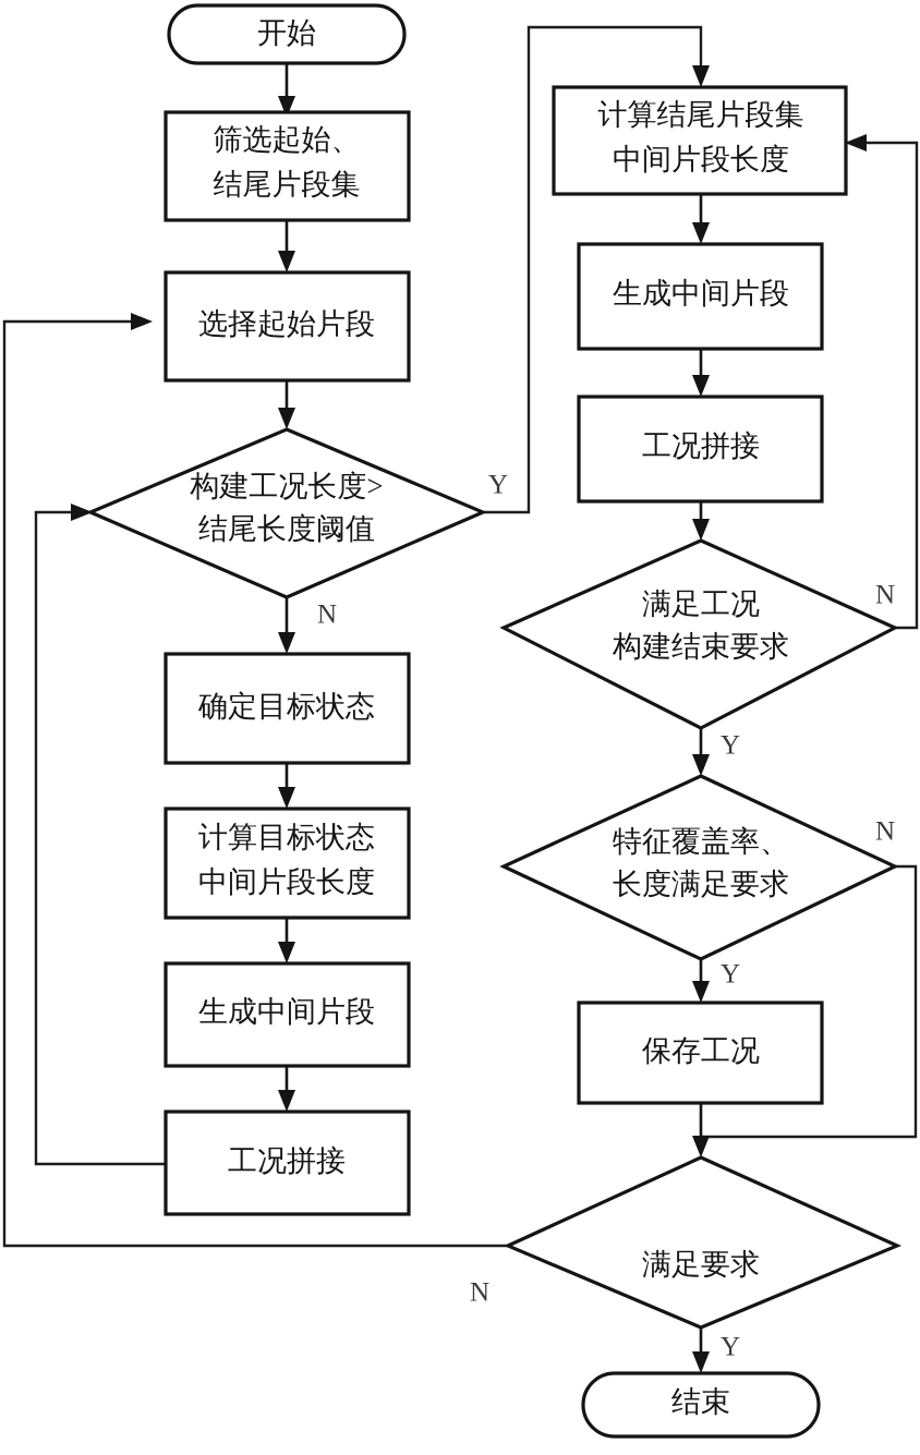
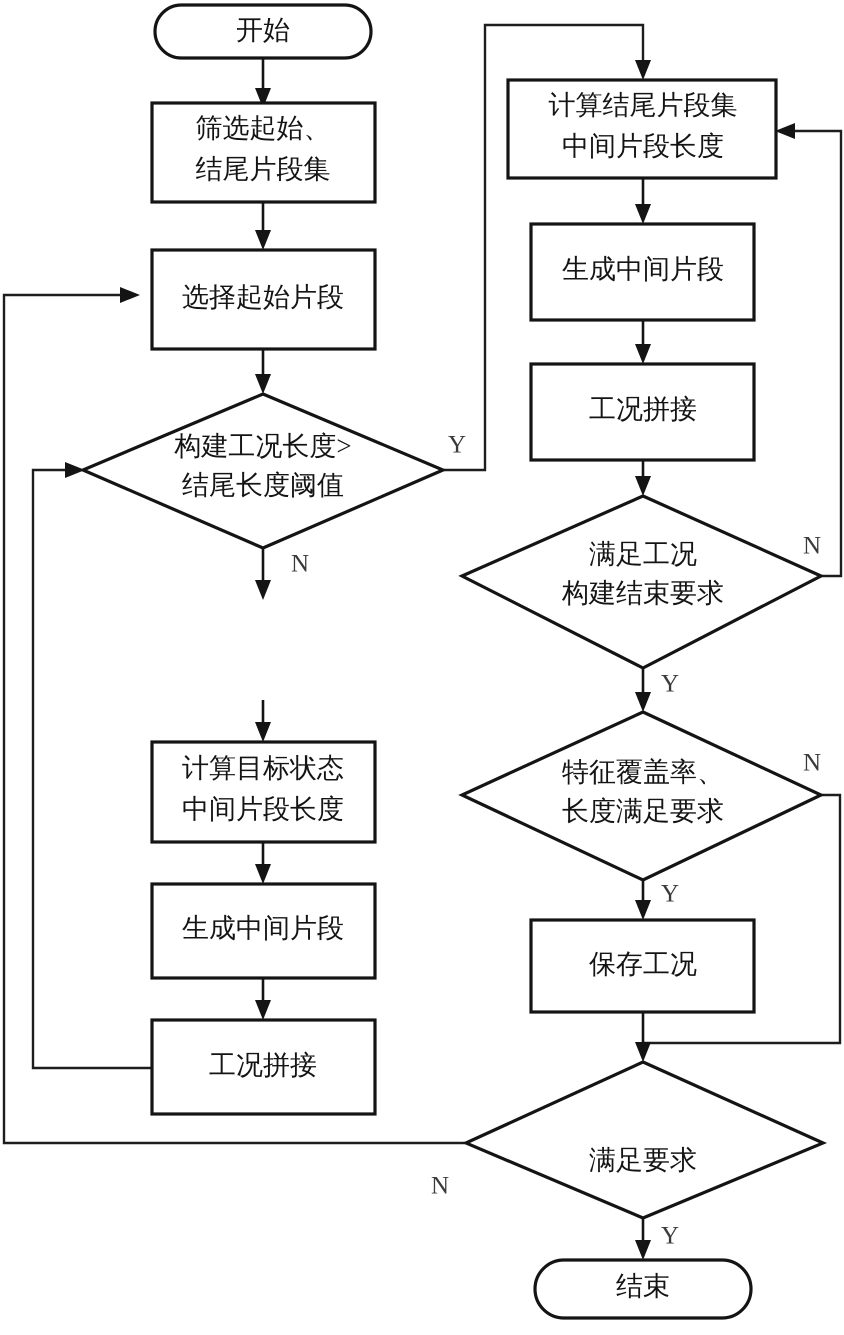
  开始
  筛选起始、
  结尾片段集
  选择起始片段
  构建工况长度>
  结尾长度阈值
  N
  Y
- 确定目标状态
  计算目标状态
  中间片段长度
  生成中间片段
  工况拼接
  计算结尾片段集
  中间片段长度
  生成中间片段
  工况拼接
  满足工况
  构建结束要求
  N
  Y
  特征覆盖率、
  长度满足要求
  N
  Y
  保存工况
  满足要求
  N
  Y
  结束
